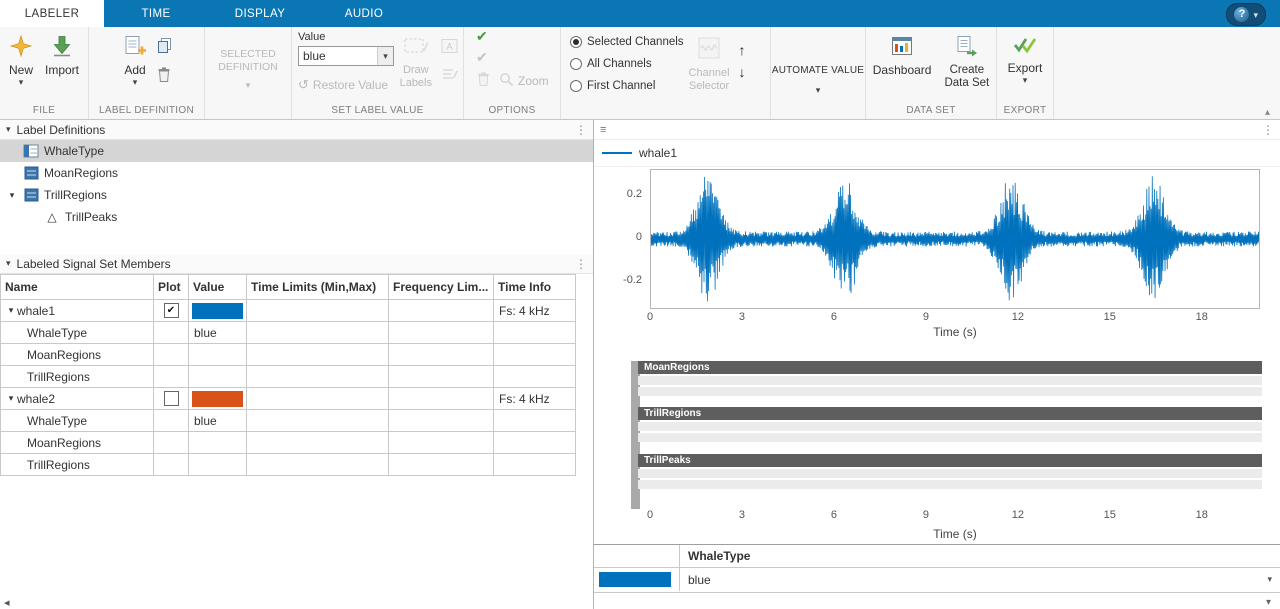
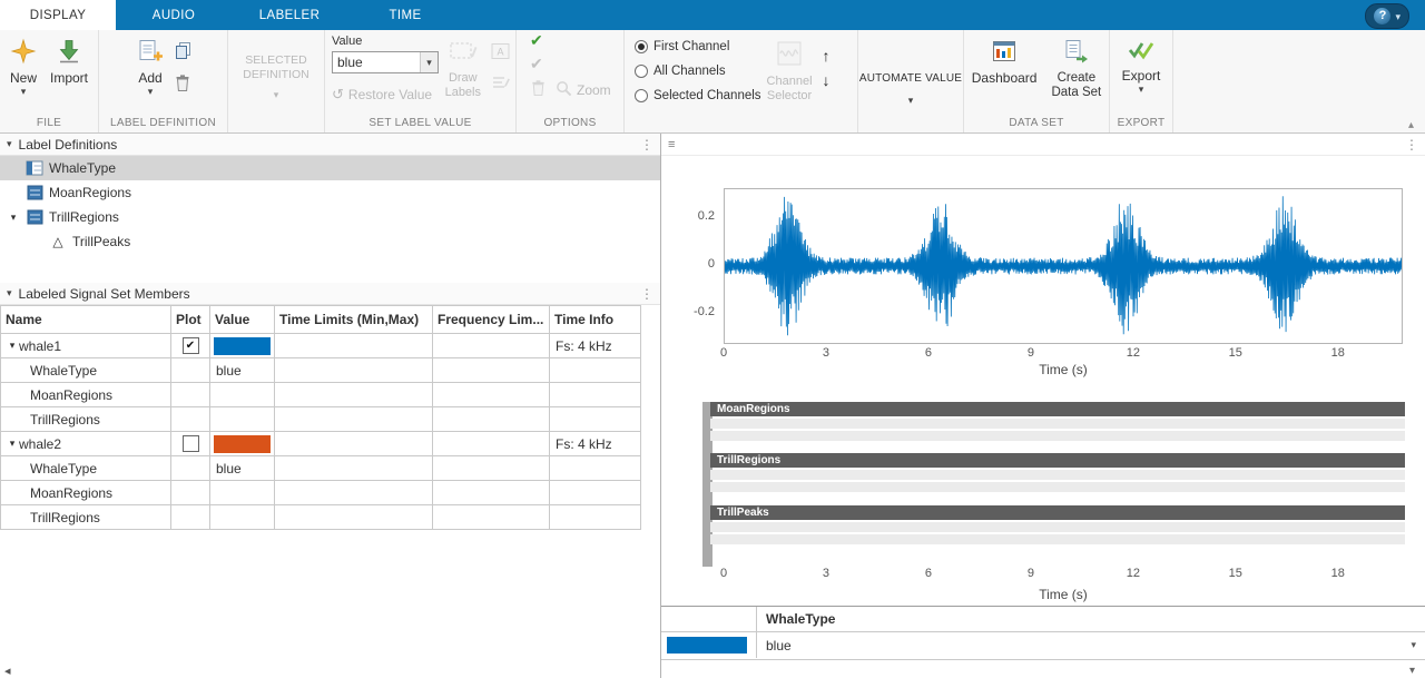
- LABELER
+ DISPLAY
- TIME
+ AUDIO
- DISPLAY
+ LABELER
- AUDIO
+ TIME
  ?
  ▾
  New
  ▾
  Import
  FILE
  Add
  ▾
  LABEL DEFINITION
  SELECTED
  DEFINITION
  ▾
  Value
  blue
  ▾
  ↺
  Restore Value
  Draw
  Labels
  A
  SET LABEL VALUE
  ✔
  ✔
  Zoom
  OPTIONS
- Selected Channels
+ First Channel
  All Channels
- First Channel
+ Selected Channels
  Channel
  Selector
  ↑
  ↓
  AUTOMATE VALUE
  ▾
  Dashboard
  Create
  Data Set
  DATA SET
  Export
  ▾
  EXPORT
  ▴
  ▾
  Label Definitions
  ⋮
  WhaleType
  MoanRegions
  ▾
  TrillRegions
  △
  TrillPeaks
  ▾
  Labeled Signal Set Members
  ⋮
  Name	Plot	Value	Time Limits (Min,Max)	Frequency Lim...	Time Info
  ▾ whale1	✔				Fs: 4 kHz
  WhaleType		blue
  MoanRegions
  TrillRegions
  ▾ whale2					Fs: 4 kHz
  WhaleType		blue
  MoanRegions
  TrillRegions
  ◂
  ≡
  ⋮
- whale1
  0.2
  0
  -0.2
  0
  3
  6
  9
  12
  15
  18
  Time (s)
  MoanRegions
  TrillRegions
  TrillPeaks
  0
  3
  6
  9
  12
  15
  18
  Time (s)
  WhaleType
  blue
  ▾
  ▾
